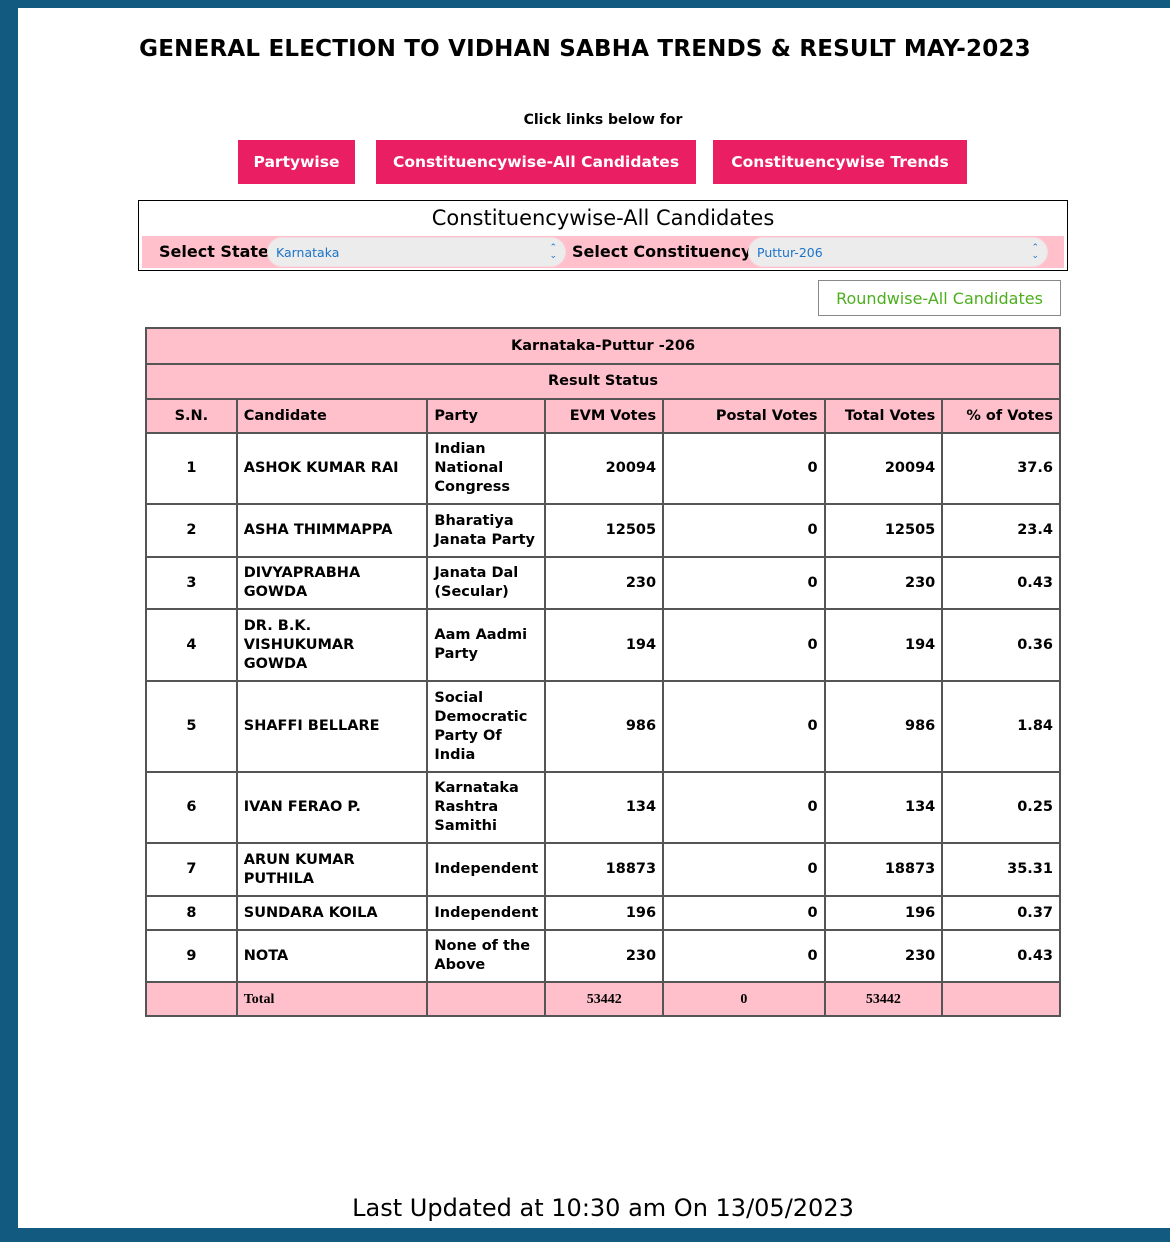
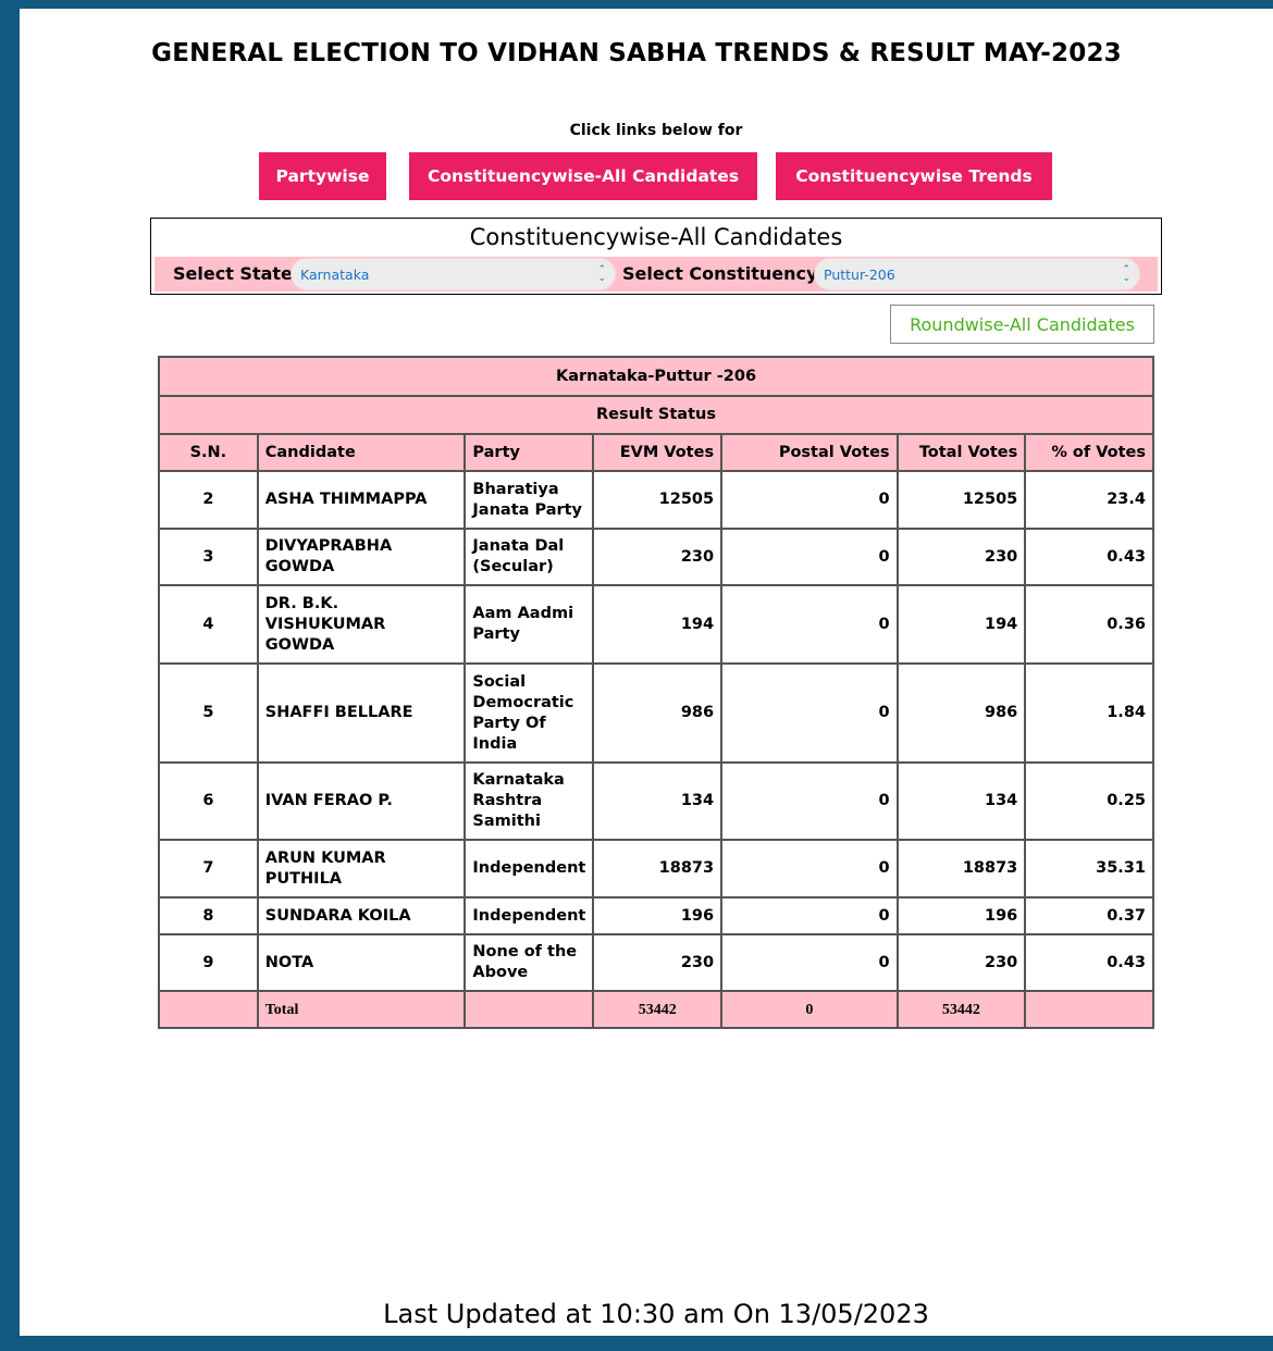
  GENERAL ELECTION TO VIDHAN SABHA TRENDS & RESULT MAY-2023
  Click links below for
  Partywise
  Constituencywise-All Candidates
  Constituencywise Trends
  Constituencywise-All Candidates
  Select State
  Karnataka
  ⌃
  ⌄
  Select Constituency
  Puttur-206
  ⌃
  ⌄
  Roundwise-All Candidates
  Karnataka-Puttur -206
  Result Status
  S.N.	Candidate	Party	EVM Votes	Postal Votes	Total Votes	% of Votes
- 1	ASHOK KUMAR RAI	Indian National Congress	20094	0	20094	37.6
  2	ASHA THIMMAPPA	Bharatiya Janata Party	12505	0	12505	23.4
  3	DIVYAPRABHA GOWDA	Janata Dal (Secular)	230	0	230	0.43
  4	DR. B.K. VISHUKUMAR GOWDA	Aam Aadmi Party	194	0	194	0.36
  5	SHAFFI BELLARE	Social Democratic Party Of India	986	0	986	1.84
  6	IVAN FERAO P.	Karnataka Rashtra Samithi	134	0	134	0.25
  7	ARUN KUMAR PUTHILA	Independent	18873	0	18873	35.31
  8	SUNDARA KOILA	Independent	196	0	196	0.37
  9	NOTA	None of the Above	230	0	230	0.43
  	Total		53442	0	53442
  Last Updated at 10:30 am On 13/05/2023
